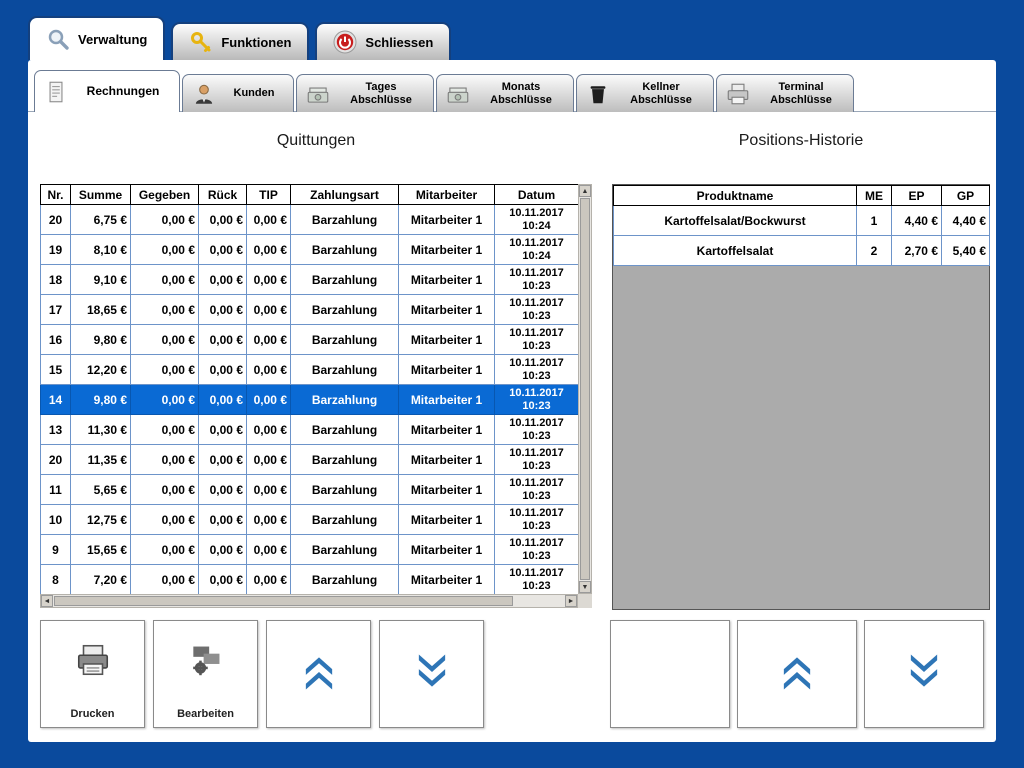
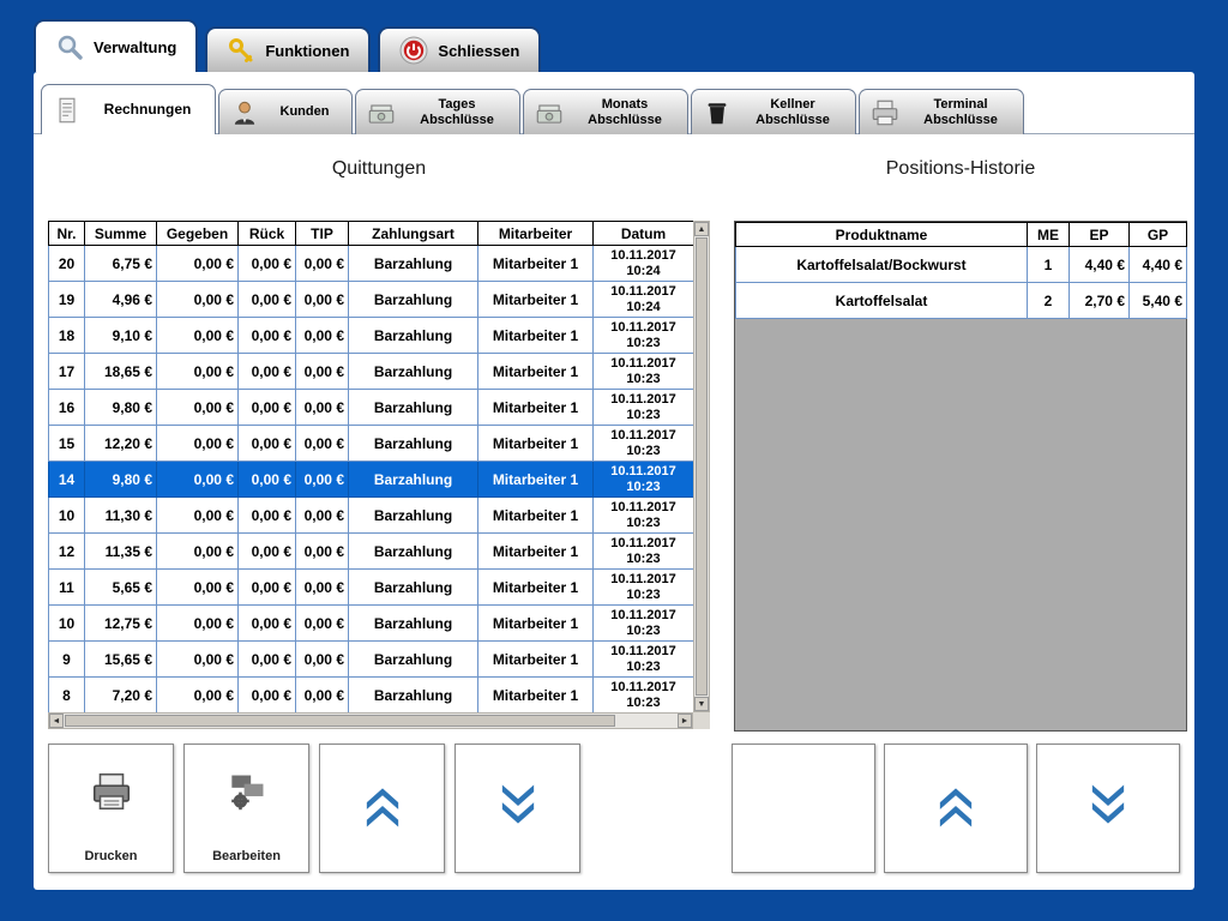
  Verwaltung
  Funktionen
  Schliessen
  Rechnungen
  Kunden
  Tages
  Abschlüsse
  Monats
  Abschlüsse
  Kellner
  Abschlüsse
  Terminal
  Abschlüsse
  Quittungen
  Positions-Historie
  Nr.	Summe	Gegeben	Rück	TIP	Zahlungsart	Mitarbeiter	Datum
  20	6,75 €	0,00 €	0,00 €	0,00 €	Barzahlung	Mitarbeiter 1	10.11.201710:24
- 19	8,10 €	0,00 €	0,00 €	0,00 €	Barzahlung	Mitarbeiter 1	10.11.201710:24
+ 19	4,96 €	0,00 €	0,00 €	0,00 €	Barzahlung	Mitarbeiter 1	10.11.201710:24
  18	9,10 €	0,00 €	0,00 €	0,00 €	Barzahlung	Mitarbeiter 1	10.11.201710:23
  17	18,65 €	0,00 €	0,00 €	0,00 €	Barzahlung	Mitarbeiter 1	10.11.201710:23
  16	9,80 €	0,00 €	0,00 €	0,00 €	Barzahlung	Mitarbeiter 1	10.11.201710:23
  15	12,20 €	0,00 €	0,00 €	0,00 €	Barzahlung	Mitarbeiter 1	10.11.201710:23
  14	9,80 €	0,00 €	0,00 €	0,00 €	Barzahlung	Mitarbeiter 1	10.11.201710:23
- 13	11,30 €	0,00 €	0,00 €	0,00 €	Barzahlung	Mitarbeiter 1	10.11.201710:23
+ 10	11,30 €	0,00 €	0,00 €	0,00 €	Barzahlung	Mitarbeiter 1	10.11.201710:23
- 20	11,35 €	0,00 €	0,00 €	0,00 €	Barzahlung	Mitarbeiter 1	10.11.201710:23
+ 12	11,35 €	0,00 €	0,00 €	0,00 €	Barzahlung	Mitarbeiter 1	10.11.201710:23
  11	5,65 €	0,00 €	0,00 €	0,00 €	Barzahlung	Mitarbeiter 1	10.11.201710:23
  10	12,75 €	0,00 €	0,00 €	0,00 €	Barzahlung	Mitarbeiter 1	10.11.201710:23
  9	15,65 €	0,00 €	0,00 €	0,00 €	Barzahlung	Mitarbeiter 1	10.11.201710:23
  8	7,20 €	0,00 €	0,00 €	0,00 €	Barzahlung	Mitarbeiter 1	10.11.201710:23
  Produktname	ME	EP	GP
  Kartoffelsalat/Bockwurst	1	4,40 €	4,40 €
  Kartoffelsalat	2	2,70 €	5,40 €
  Drucken
  Bearbeiten
